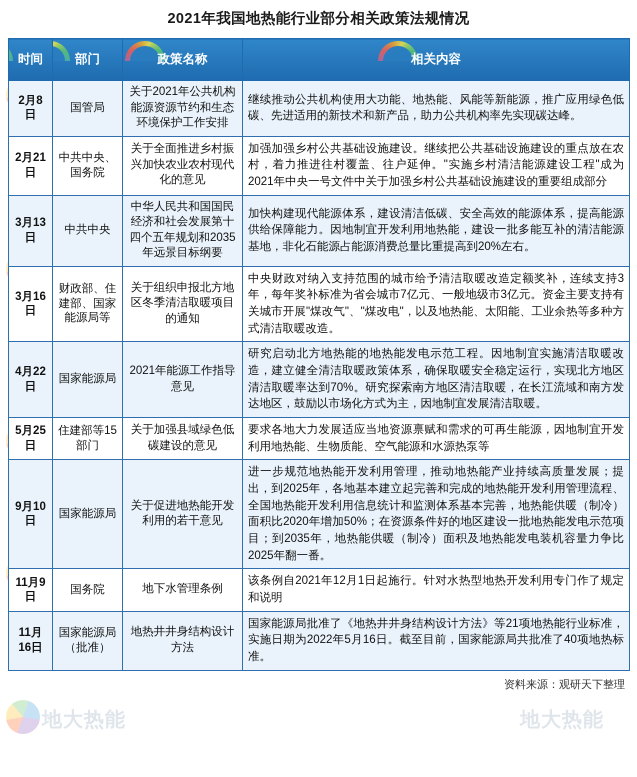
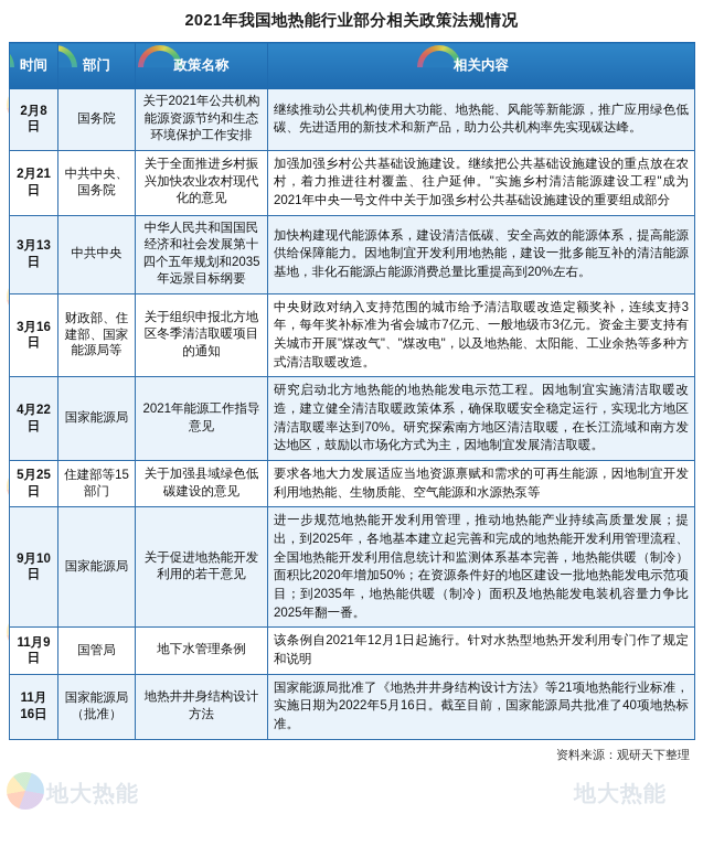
  地大热能
  地大热能
  2021年我国地热能行业部分相关政策法规情况
  时间	部门	政策名称	相关内容
- 2月8日	国管局	关于2021年公共机构能源资源节约和生态环境保护工作安排	继续推动公共机构使用大功能、地热能、风能等新能源，推广应用绿色低碳、先进适用的新技术和新产品，助力公共机构率先实现碳达峰。
+ 2月8日	国务院	关于2021年公共机构能源资源节约和生态环境保护工作安排	继续推动公共机构使用大功能、地热能、风能等新能源，推广应用绿色低碳、先进适用的新技术和新产品，助力公共机构率先实现碳达峰。
  2月21日	中共中央、国务院	关于全面推进乡村振兴加快农业农村现代化的意见	加强加强乡村公共基础设施建设。继续把公共基础设施建设的重点放在农村，着力推进往村覆盖、往户延伸。"实施乡村清洁能源建设工程"成为2021年中央一号文件中关于加强乡村公共基础设施建设的重要组成部分
  3月13日	中共中央	中华人民共和国国民经济和社会发展第十四个五年规划和2035年远景目标纲要	加快构建现代能源体系，建设清洁低碳、安全高效的能源体系，提高能源供给保障能力。因地制宜开发利用地热能，建设一批多能互补的清洁能源基地，非化石能源占能源消费总量比重提高到20%左右。
  3月16日	财政部、住建部、国家能源局等	关于组织申报北方地区冬季清洁取暖项目的通知	中央财政对纳入支持范围的城市给予清洁取暖改造定额奖补，连续支持3年，每年奖补标准为省会城市7亿元、一般地级市3亿元。资金主要支持有关城市开展"煤改气"、"煤改电"，以及地热能、太阳能、工业余热等多种方式清洁取暖改造。
  4月22日	国家能源局	2021年能源工作指导意见	研究启动北方地热能的地热能发电示范工程。因地制宜实施清洁取暖改造，建立健全清洁取暖政策体系，确保取暖安全稳定运行，实现北方地区清洁取暖率达到70%。研究探索南方地区清洁取暖，在长江流域和南方发达地区，鼓励以市场化方式为主，因地制宜发展清洁取暖。
  5月25日	住建部等15部门	关于加强县域绿色低碳建设的意见	要求各地大力发展适应当地资源禀赋和需求的可再生能源，因地制宜开发利用地热能、生物质能、空气能源和水源热泵等
  9月10日	国家能源局	关于促进地热能开发利用的若干意见	进一步规范地热能开发利用管理，推动地热能产业持续高质量发展；提出，到2025年，各地基本建立起完善和完成的地热能开发利用管理流程、全国地热能开发利用信息统计和监测体系基本完善，地热能供暖（制冷）面积比2020年增加50%；在资源条件好的地区建设一批地热能发电示范项目；到2035年，地热能供暖（制冷）面积及地热能发电装机容量力争比2025年翻一番。
- 11月9日	国务院	地下水管理条例	该条例自2021年12月1日起施行。针对水热型地热开发利用专门作了规定和说明
+ 11月9日	国管局	地下水管理条例	该条例自2021年12月1日起施行。针对水热型地热开发利用专门作了规定和说明
  11月16日	国家能源局（批准）	地热井井身结构设计方法	国家能源局批准了《地热井井身结构设计方法》等21项地热能行业标准，实施日期为2022年5月16日。截至目前，国家能源局共批准了40项地热标准。
  资料来源：观研天下整理
